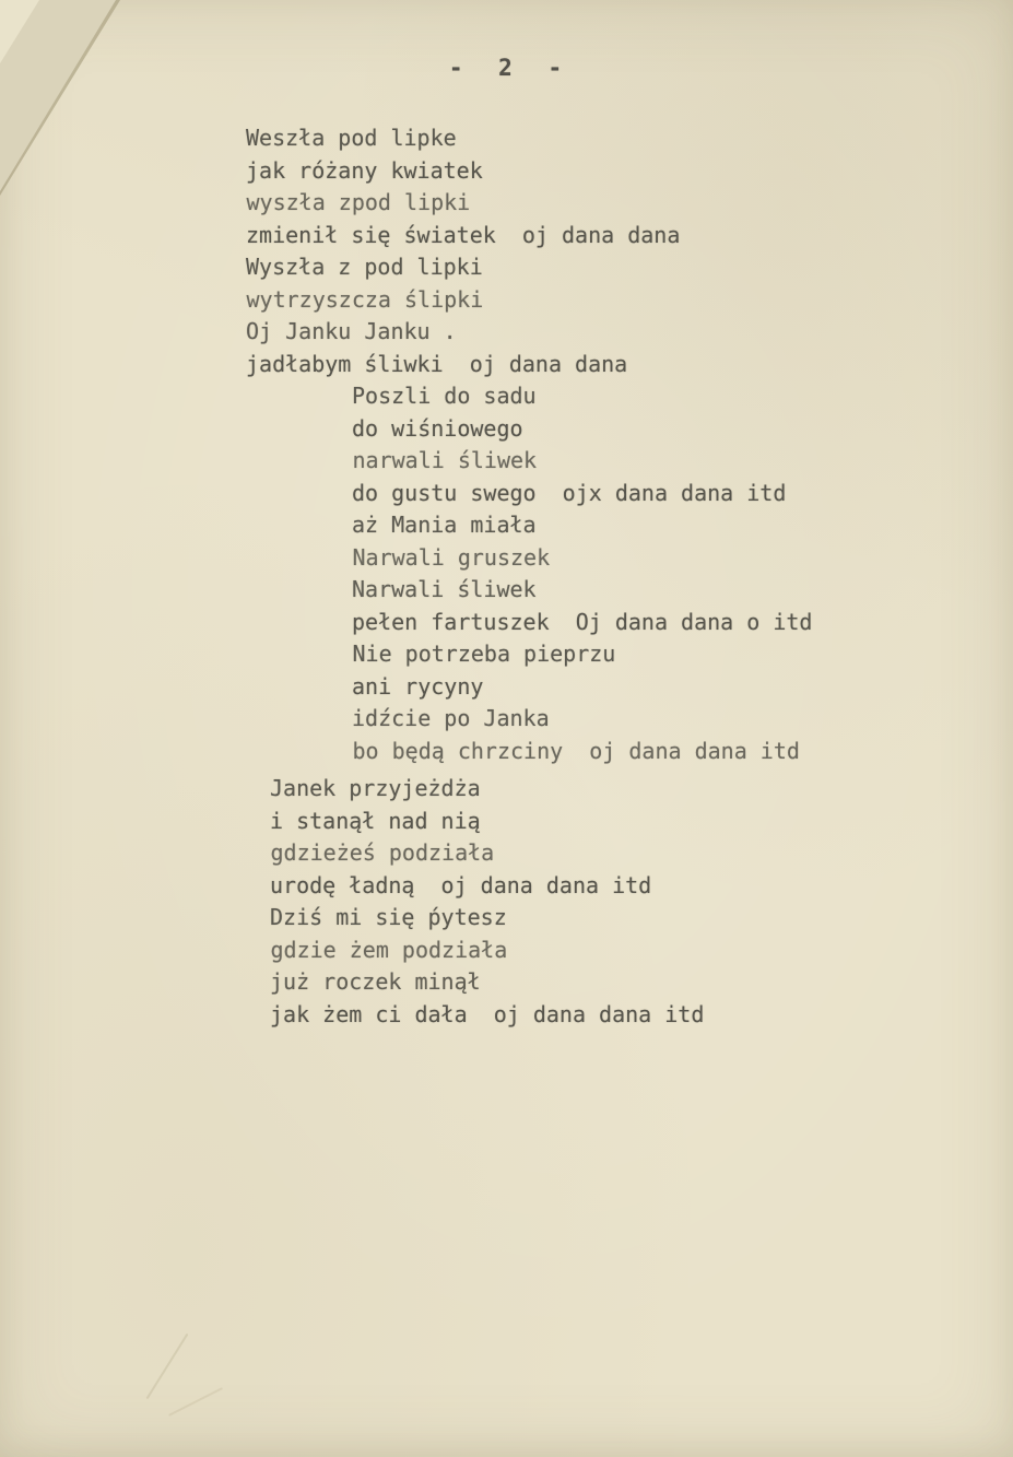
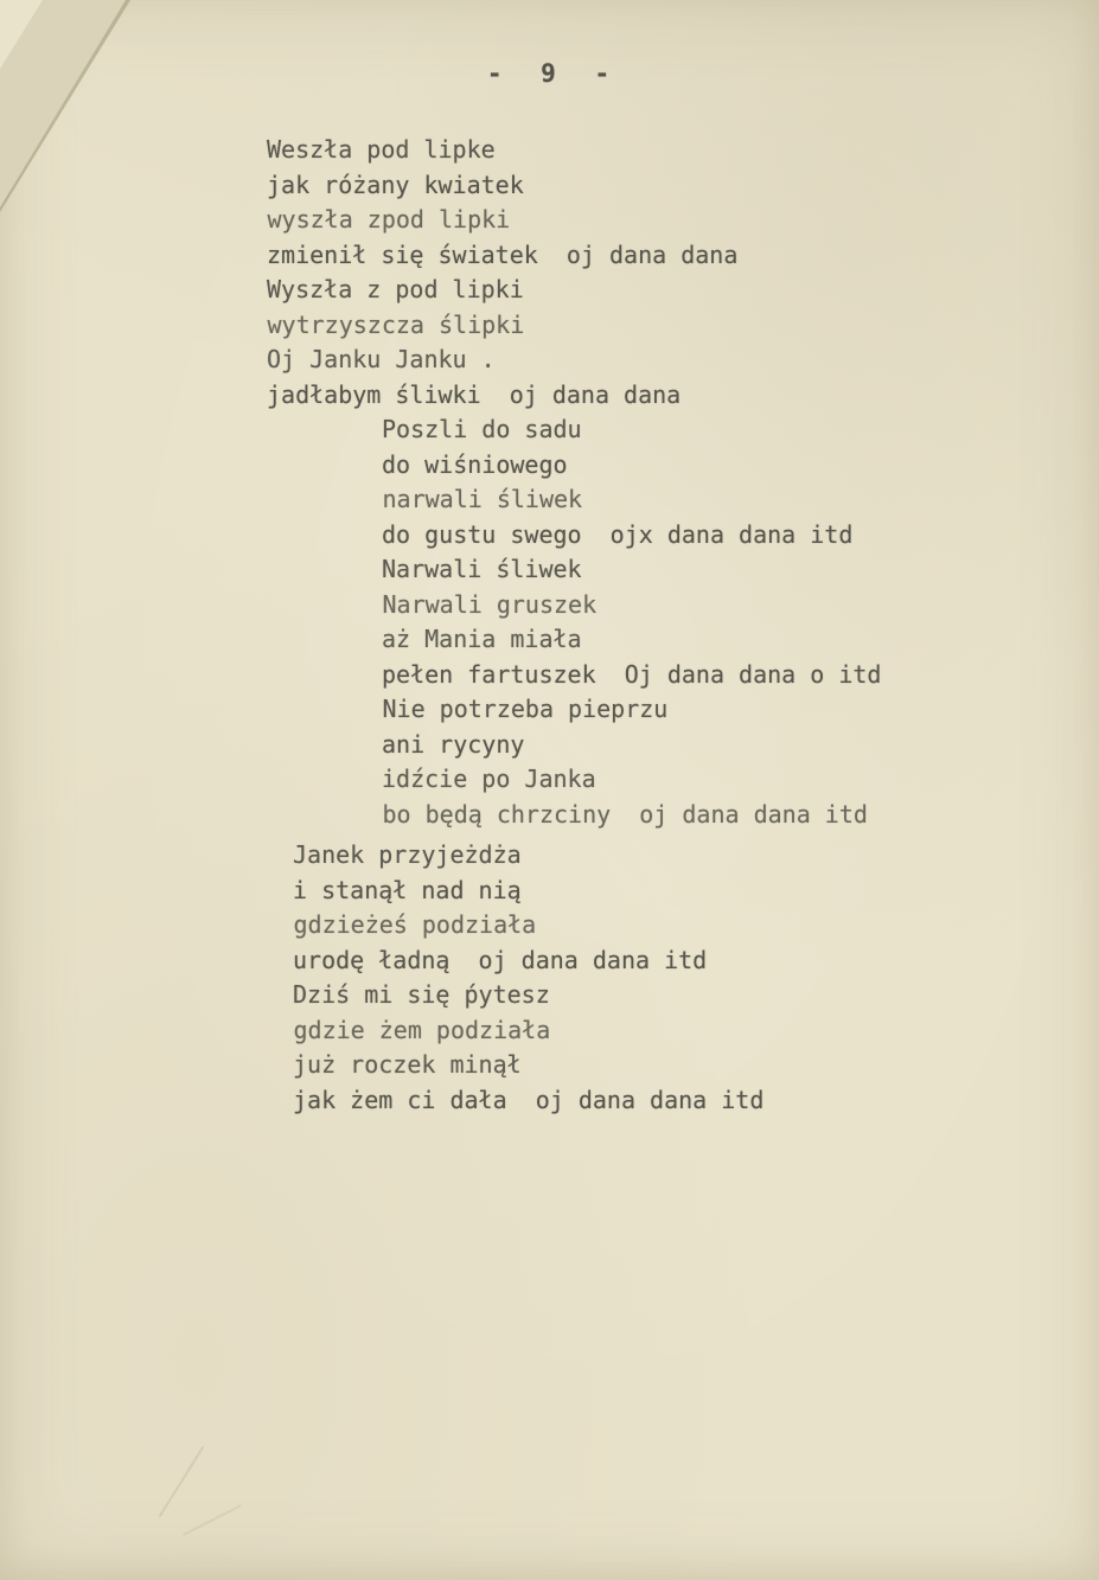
- - 2 -
+ - 9 -
  Weszła pod lipke
  jak różany kwiatek
  wyszła zpod lipki
  zmienił się światek oj dana dana
  Wyszła z pod lipki
  wytrzyszcza ślipki
  Oj Janku Janku .
  jadłabym śliwki oj dana dana
  Poszli do sadu
  do wiśniowego
  narwali śliwek
  do gustu swego ojx dana dana itd
- aż Mania miała
+ Narwali śliwek
  Narwali gruszek
- Narwali śliwek
+ aż Mania miała
  pełen fartuszek Oj dana dana o itd
  Nie potrzeba pieprzu
  ani rycyny
  idźcie po Janka
  bo będą chrzciny oj dana dana itd
  Janek przyjeżdża
  i stanął nad nią
  gdzieżeś podziała
  urodę ładną oj dana dana itd
  Dziś mi się ṕytesz
  gdzie żem podziała
  już roczek minął
  jak żem ci dała oj dana dana itd
